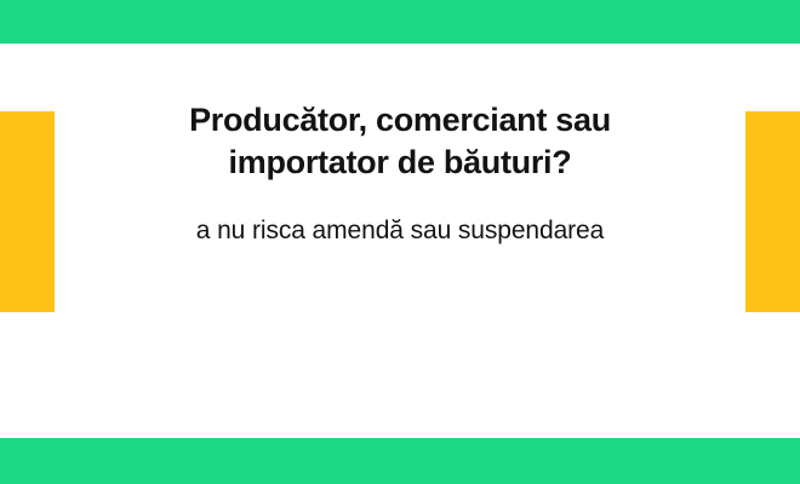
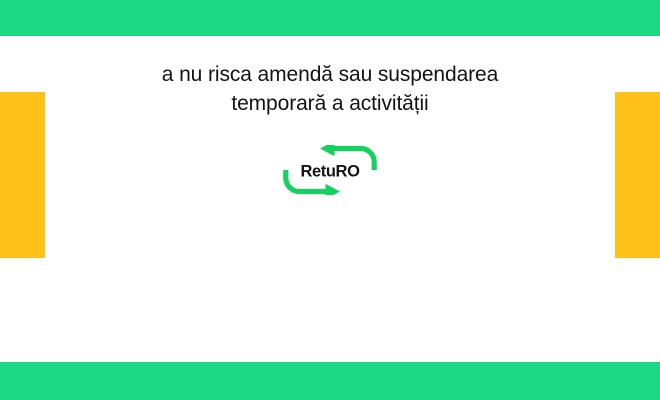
- Producător, comerciant sau
- importator de băuturi?
  a nu risca amendă sau suspendarea
+ temporară a activității
+ RetuRO
